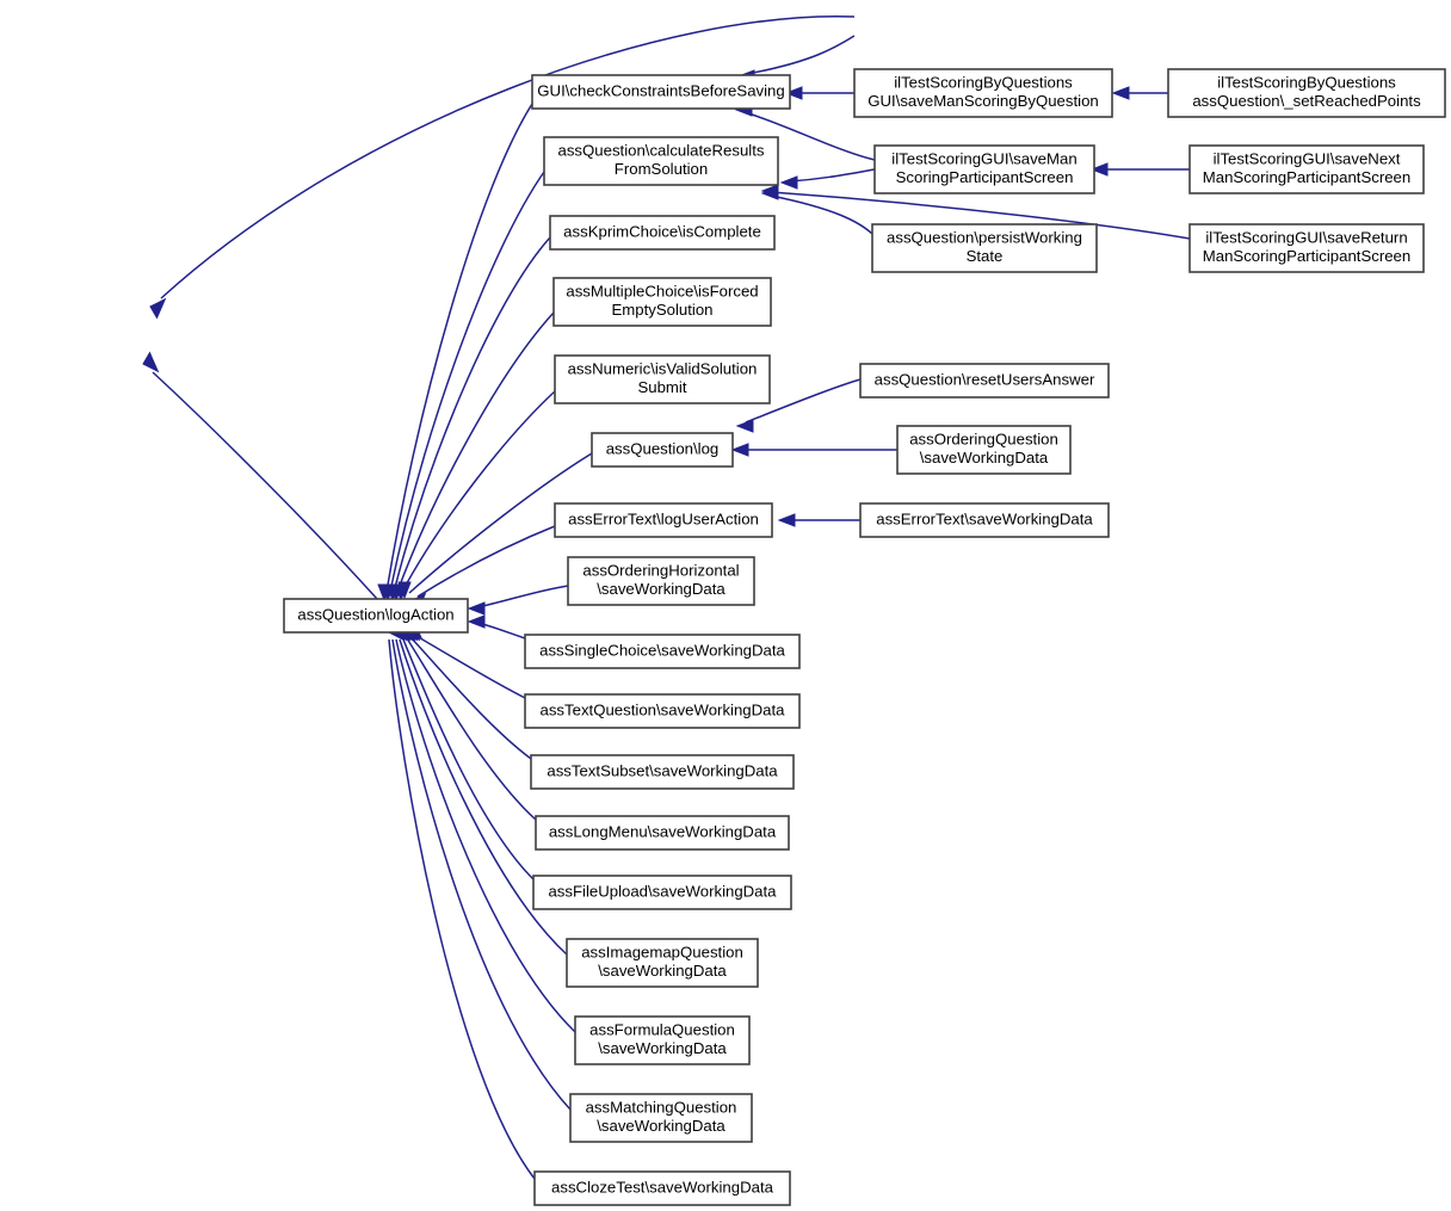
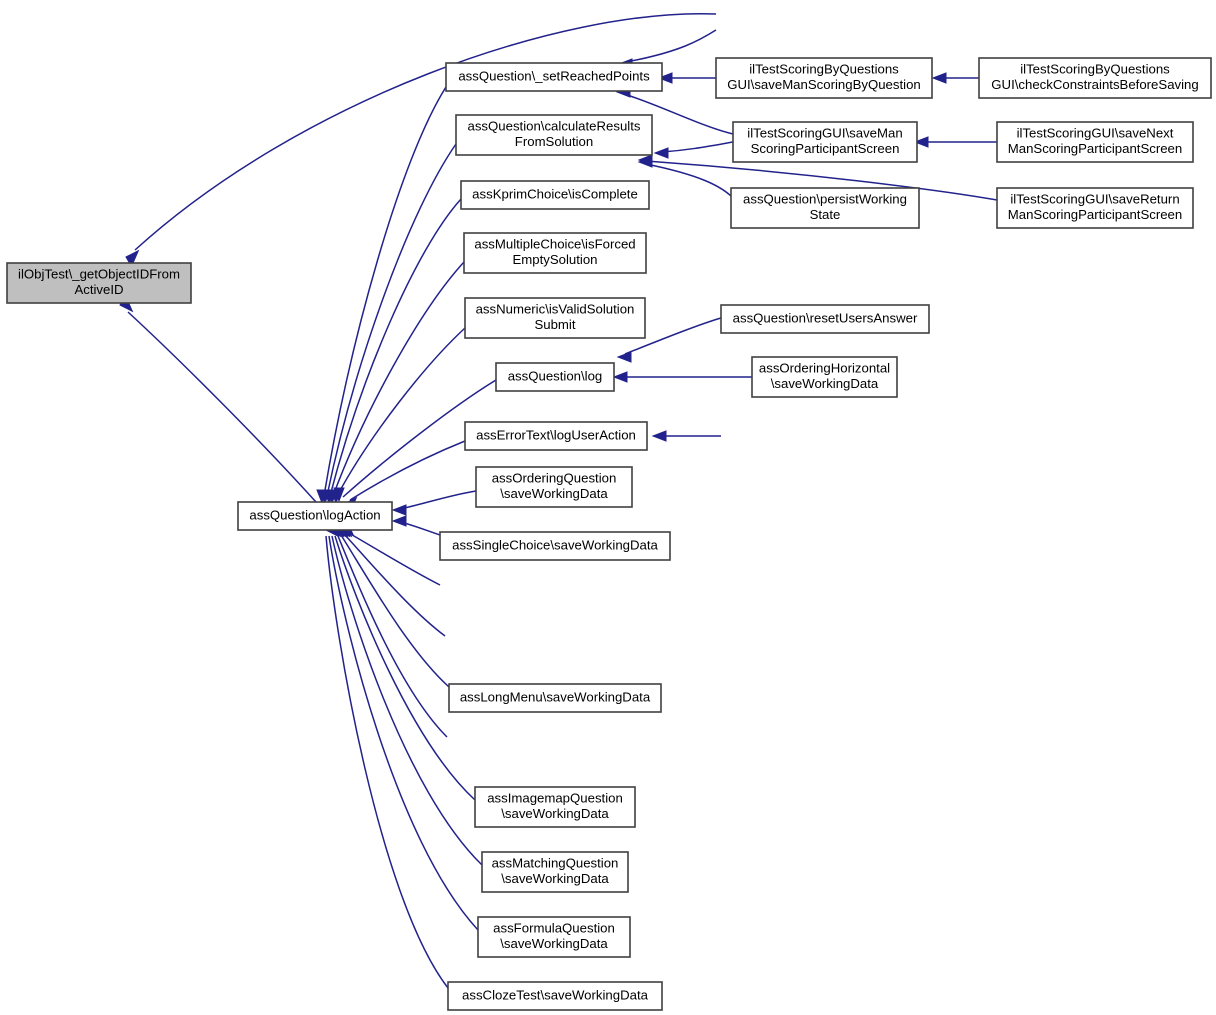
+ ilObjTest\_getObjectIDFrom
+ ActiveID
- GUI\checkConstraintsBeforeSaving
+ assQuestion\_setReachedPoints
  ilTestScoringByQuestions
  GUI\saveManScoringByQuestion
  ilTestScoringByQuestions
- assQuestion\_setReachedPoints
+ GUI\checkConstraintsBeforeSaving
  assQuestion\calculateResults
  FromSolution
  ilTestScoringGUI\saveMan
  ScoringParticipantScreen
  ilTestScoringGUI\saveNext
  ManScoringParticipantScreen
  assKprimChoice\isComplete
  assQuestion\persistWorking
  State
  ilTestScoringGUI\saveReturn
  ManScoringParticipantScreen
  assMultipleChoice\isForced
  EmptySolution
  assNumeric\isValidSolution
  Submit
  assQuestion\resetUsersAnswer
  assQuestion\log
- assOrderingQuestion
+ assOrderingHorizontal
  \saveWorkingData
  assErrorText\logUserAction
- assErrorText\saveWorkingData
- assOrderingHorizontal
+ assOrderingQuestion
  \saveWorkingData
  assQuestion\logAction
  assSingleChoice\saveWorkingData
- assTextQuestion\saveWorkingData
- assTextSubset\saveWorkingData
  assLongMenu\saveWorkingData
- assFileUpload\saveWorkingData
  assImagemapQuestion
  \saveWorkingData
- assFormulaQuestion
+ assMatchingQuestion
  \saveWorkingData
- assMatchingQuestion
+ assFormulaQuestion
  \saveWorkingData
  assClozeTest\saveWorkingData
